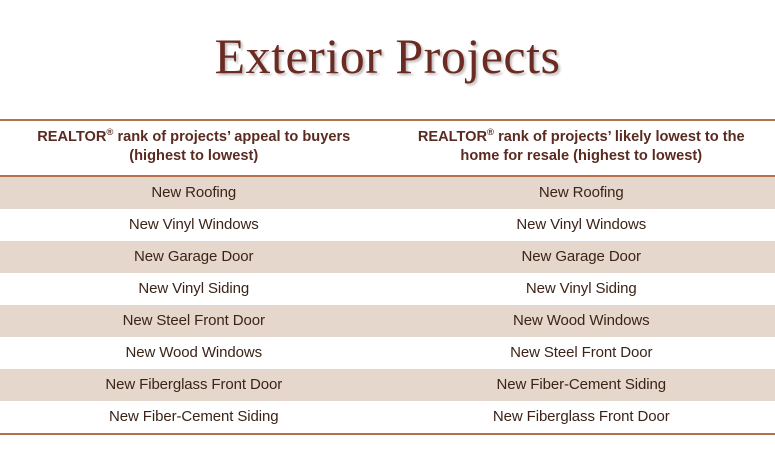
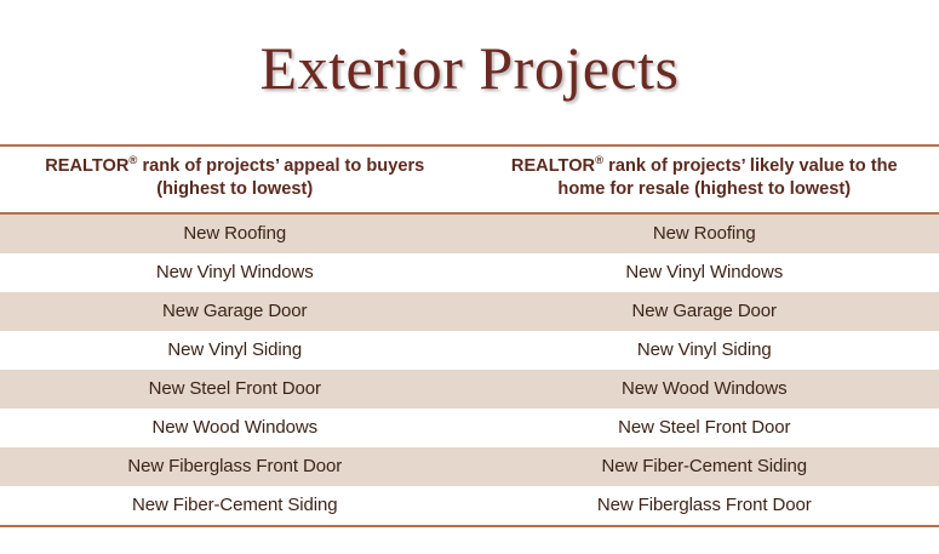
  Exterior Projects
  REALTOR® rank of projects’ appeal to buyers (highest to lowest)
- REALTOR® rank of projects’ likely lowest to the home for resale (highest to lowest)
+ REALTOR® rank of projects’ likely value to the home for resale (highest to lowest)
  New Roofing
  New Roofing
  New Vinyl Windows
  New Vinyl Windows
  New Garage Door
  New Garage Door
  New Vinyl Siding
  New Vinyl Siding
  New Steel Front Door
  New Wood Windows
  New Wood Windows
  New Steel Front Door
  New Fiberglass Front Door
  New Fiber-Cement Siding
  New Fiber-Cement Siding
  New Fiberglass Front Door
